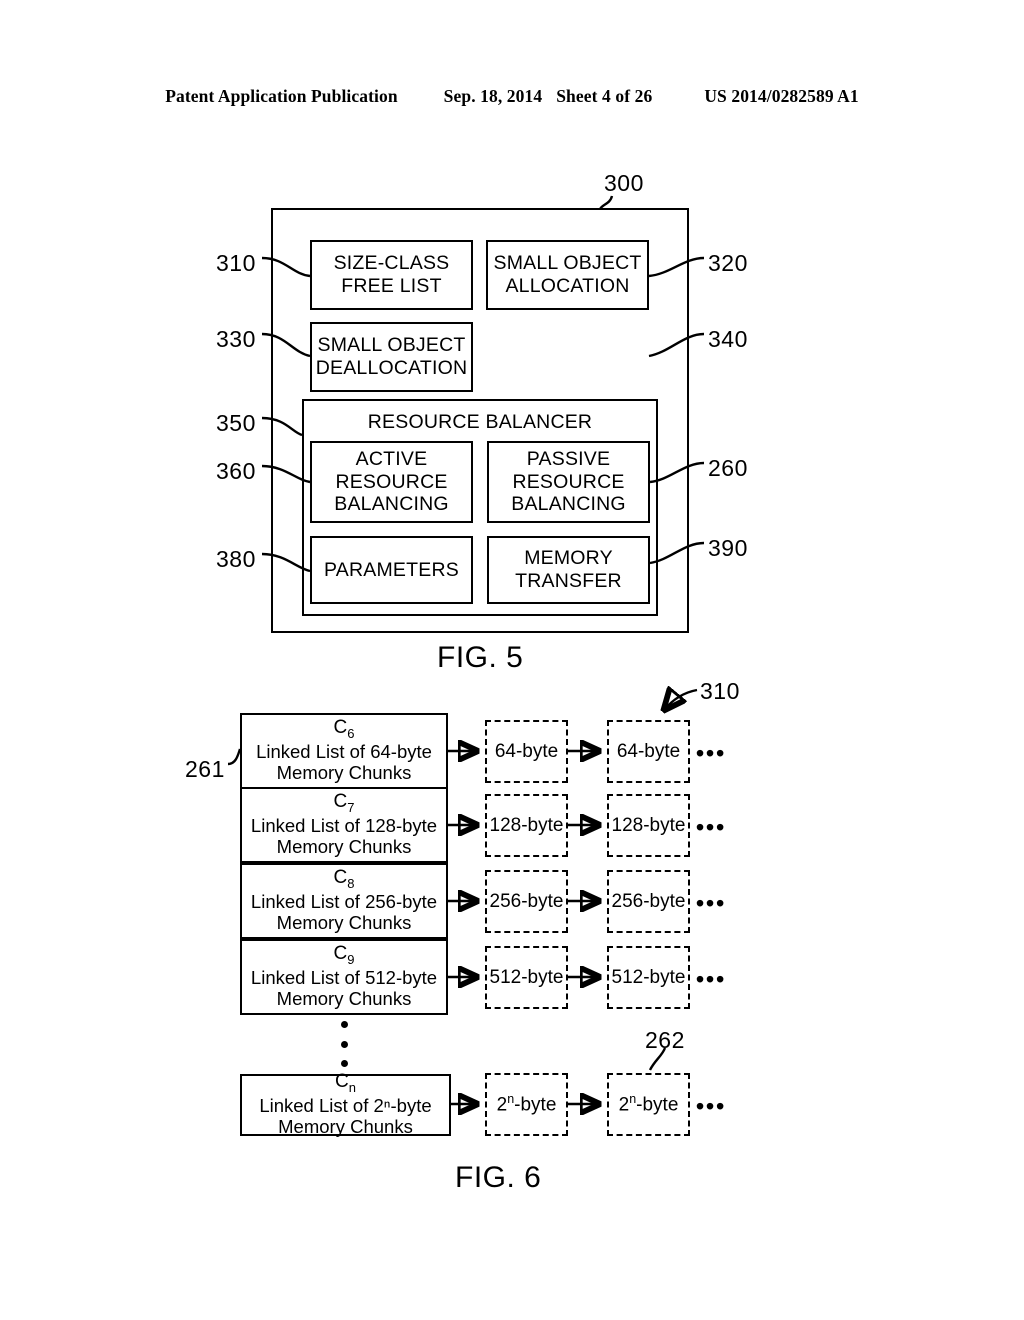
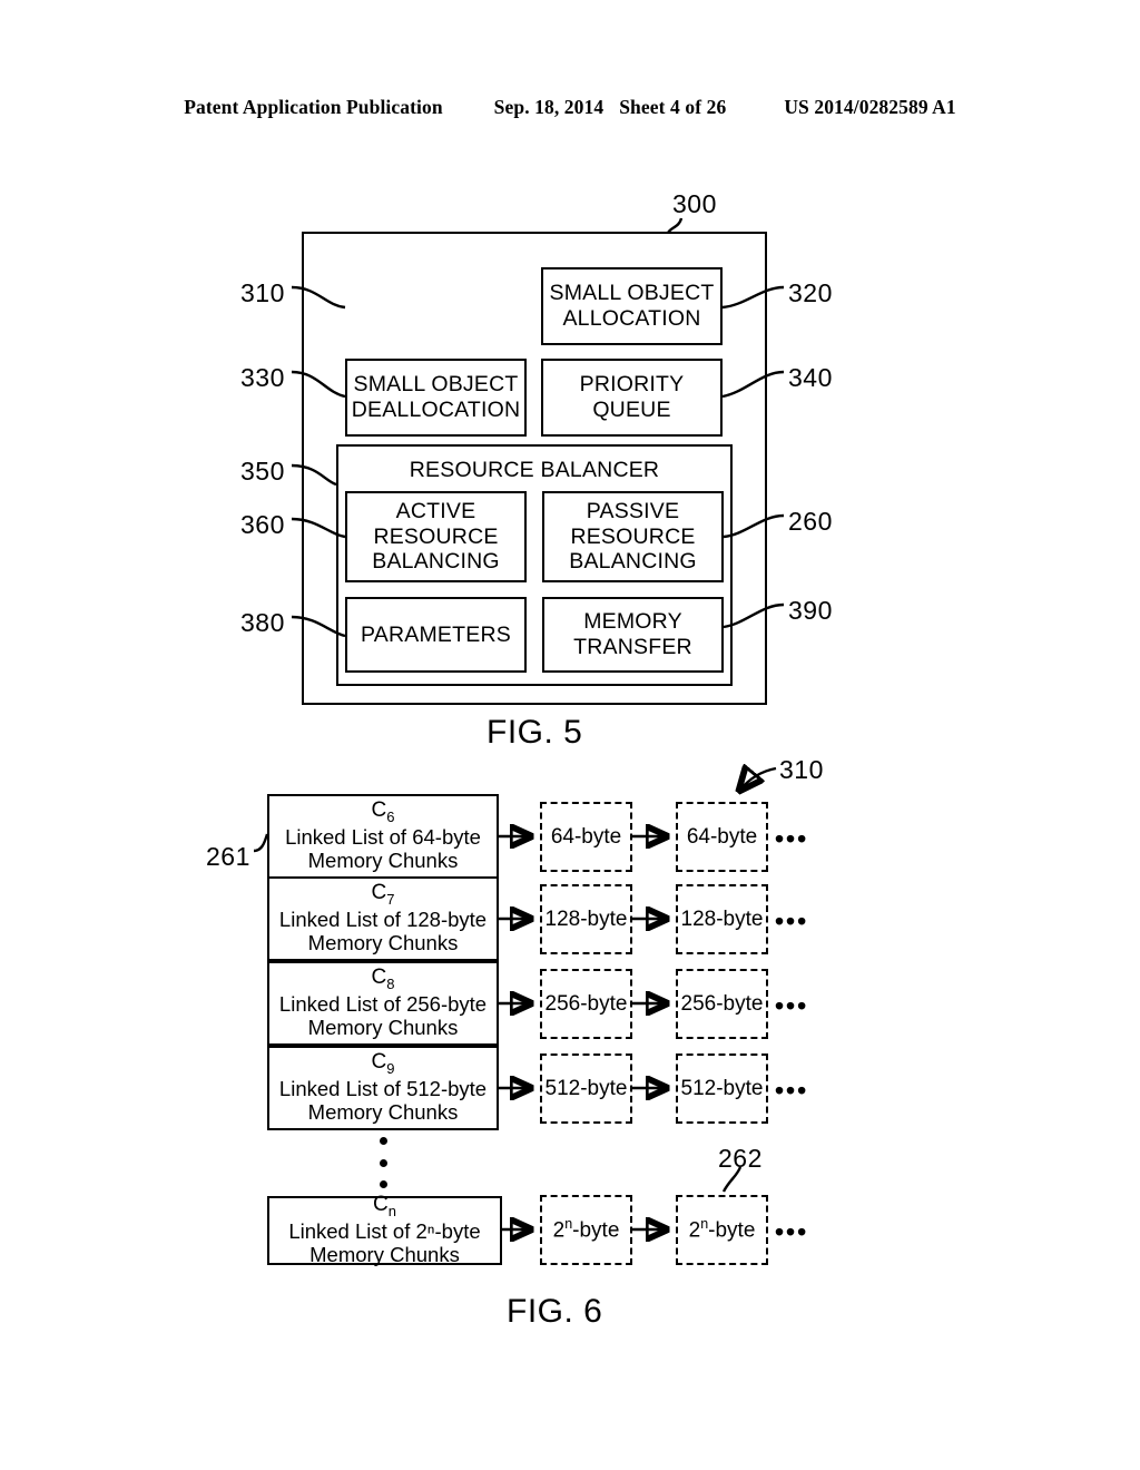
  Patent Application Publication
  Sep. 18, 2014
  Sheet 4 of 26
  US 2014/0282589 A1
- SIZE-CLASS
- FREE LIST
  SMALL OBJECT
  ALLOCATION
  SMALL OBJECT
  DEALLOCATION
+ PRIORITY
+ QUEUE
  RESOURCE BALANCER
  ACTIVE
  RESOURCE
  BALANCING
  PASSIVE
  RESOURCE
  BALANCING
  PARAMETERS
  MEMORY
  TRANSFER
  300
  310
  320
  330
  340
  350
  360
  260
  380
  390
  FIG. 5
  C6
  Linked List of 64-byte
  Memory Chunks
  64-byte
  64-byte
  •••
  C7
  Linked List of 128-byte
  Memory Chunks
  128-byte
  128-byte
  •••
  C8
  Linked List of 256-byte
  Memory Chunks
  256-byte
  256-byte
  •••
  C9
  Linked List of 512-byte
  Memory Chunks
  512-byte
  512-byte
  •••
  Cn
  Linked List of 2ⁿ-byte
  Memory Chunks
  2n-byte
  2n-byte
  •••
  261
  310
  262
  FIG. 6
